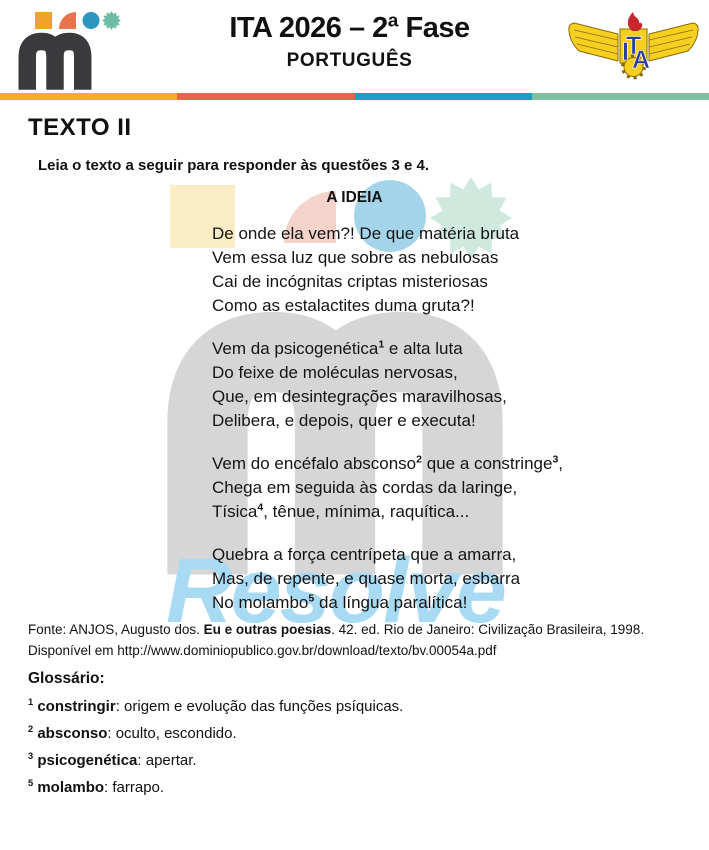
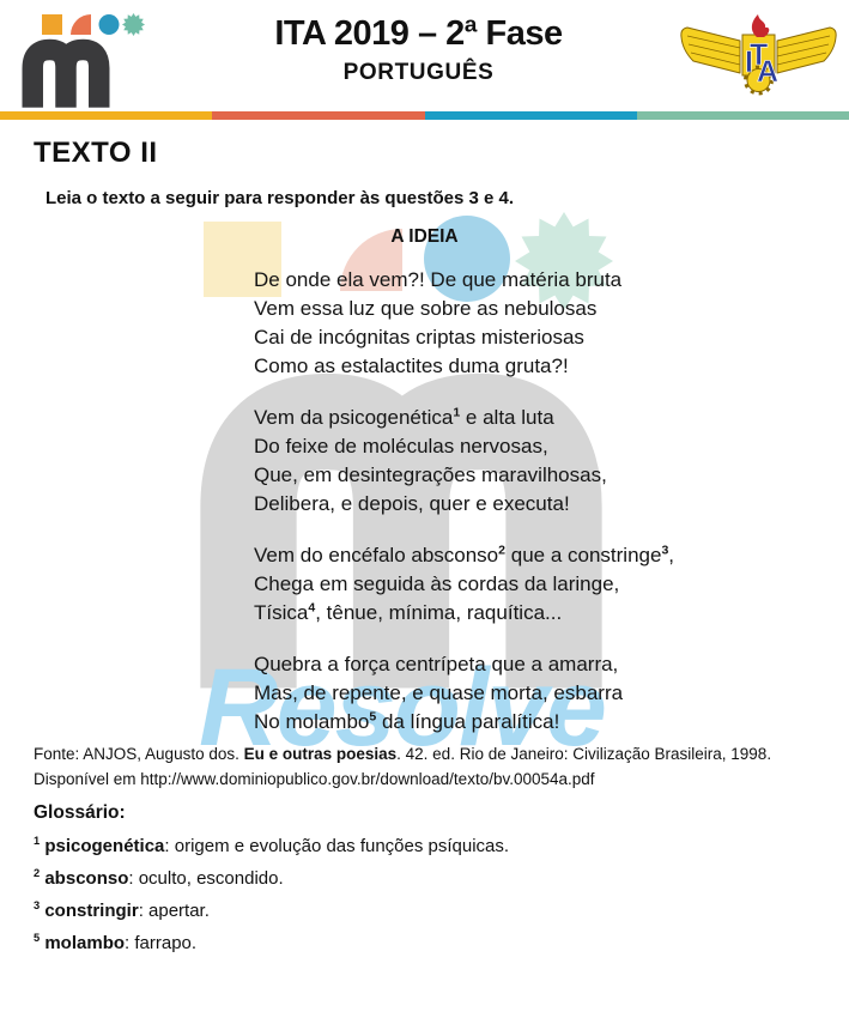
- ITA 2026 – 2ª Fase
+ ITA 2019 – 2ª Fase
  PORTUGUÊS
  I
  T
  A
  Resolve
  TEXTO II
  Leia o texto a seguir para responder às questões 3 e 4.
  A IDEIA
  De onde ela vem?! De que matéria bruta
  Vem essa luz que sobre as nebulosas
  Cai de incógnitas criptas misteriosas
  Como as estalactites duma gruta?!
  Vem da psicogenética1 e alta luta
  Do feixe de moléculas nervosas,
  Que, em desintegrações maravilhosas,
  Delibera, e depois, quer e executa!
  Vem do encéfalo absconso2 que a constringe3,
  Chega em seguida às cordas da laringe,
  Tísica4, tênue, mínima, raquítica...
  Quebra a força centrípeta que a amarra,
  Mas, de repente, e quase morta, esbarra
  No molambo5 da língua paralítica!
  Fonte: ANJOS, Augusto dos. Eu e outras poesias. 42. ed. Rio de Janeiro: Civilização Brasileira, 1998.
  Disponível em http://www.dominiopublico.gov.br/download/texto/bv.00054a.pdf
  Glossário:
- 1 constringir: origem e evolução das funções psíquicas.
+ 1 psicogenética: origem e evolução das funções psíquicas.
  2 absconso: oculto, escondido.
- 3 psicogenética: apertar.
+ 3 constringir: apertar.
  5 molambo: farrapo.
